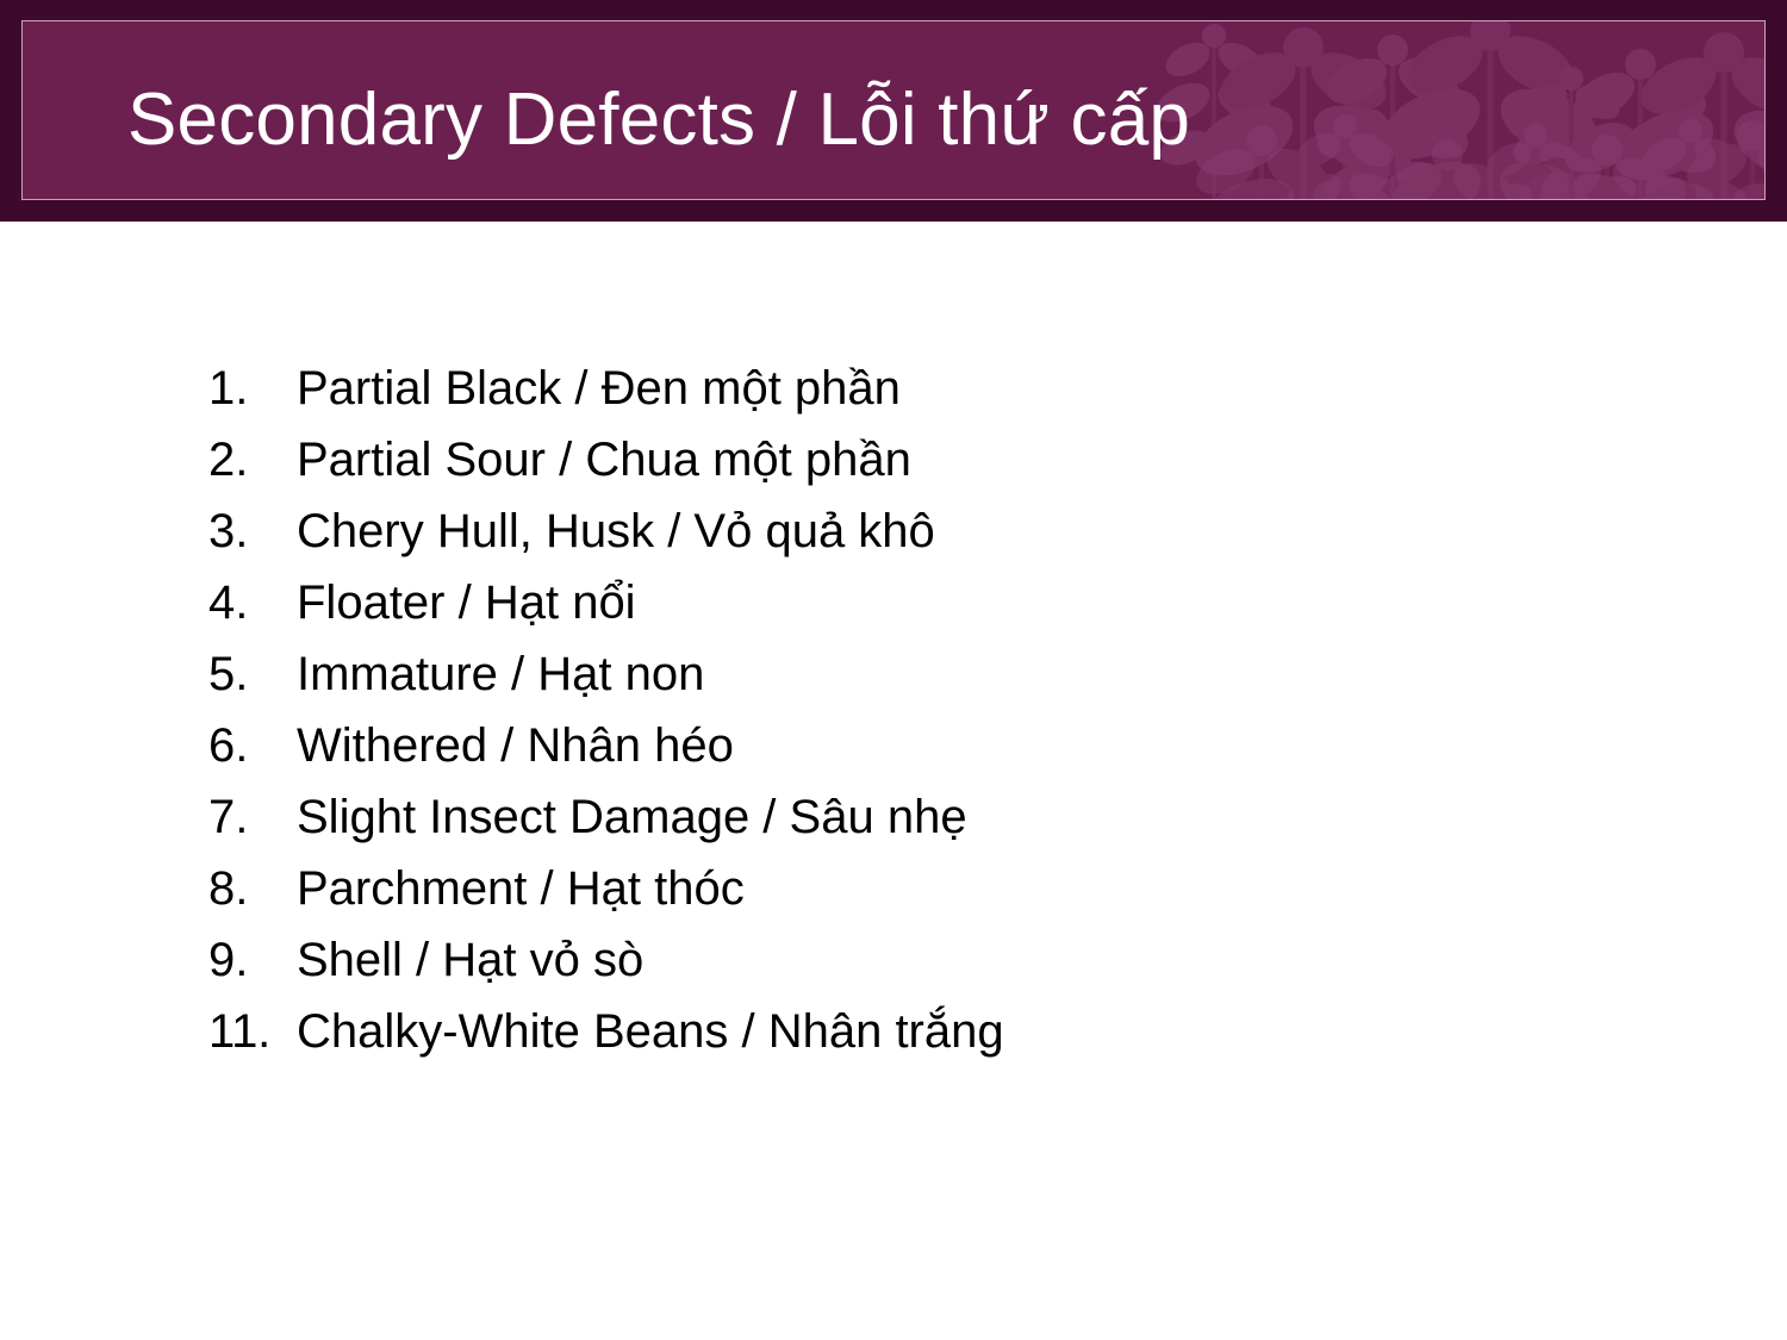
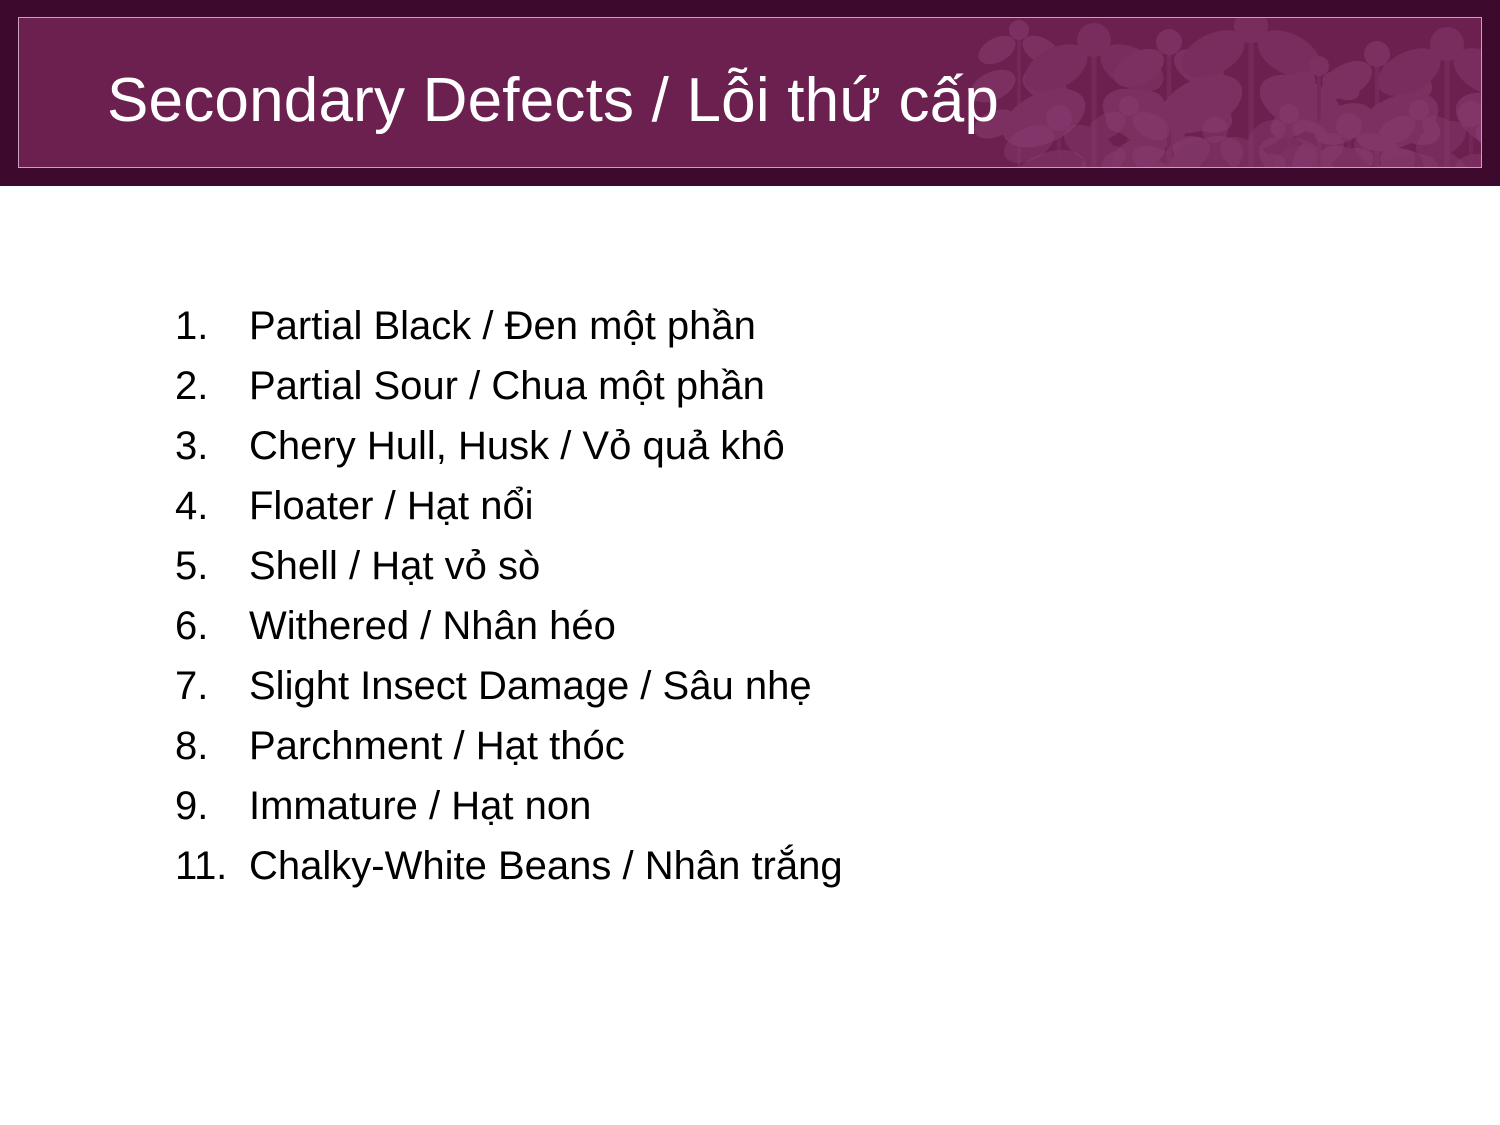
  Secondary Defects / Lỗi thứ cấp
  1. Partial Black / Đen một phần
  2. Partial Sour / Chua một phần
  3. Chery Hull, Husk / Vỏ quả khô
  4. Floater / Hạt nổi
- 5. Immature / Hạt non
+ 5. Shell / Hạt vỏ sò
  6. Withered / Nhân héo
  7. Slight Insect Damage / Sâu nhẹ
  8. Parchment / Hạt thóc
- 9. Shell / Hạt vỏ sò
+ 9. Immature / Hạt non
  11. Chalky-White Beans / Nhân trắng
